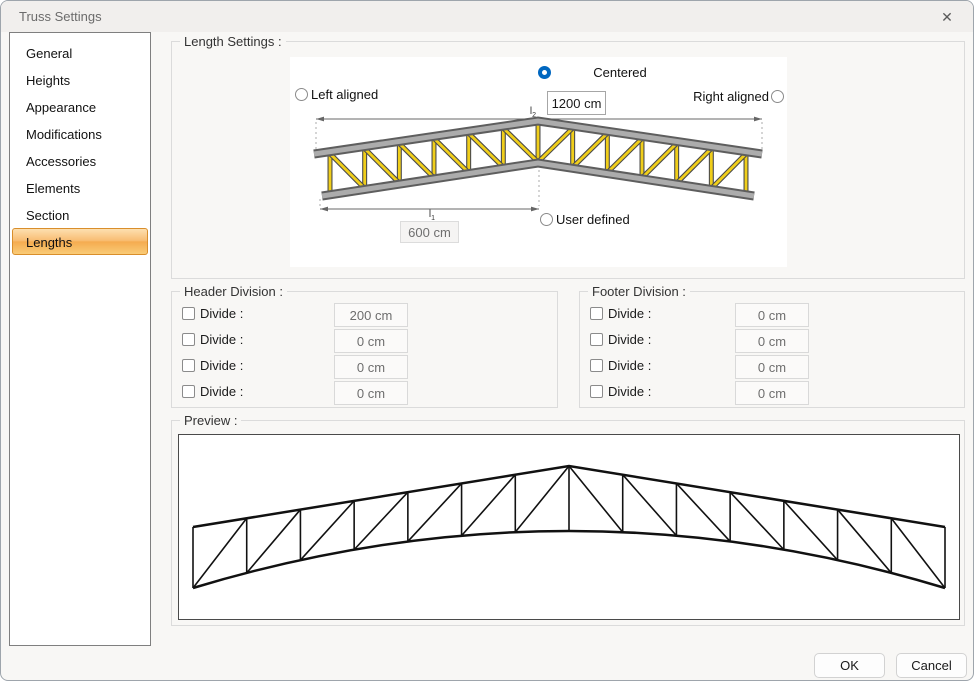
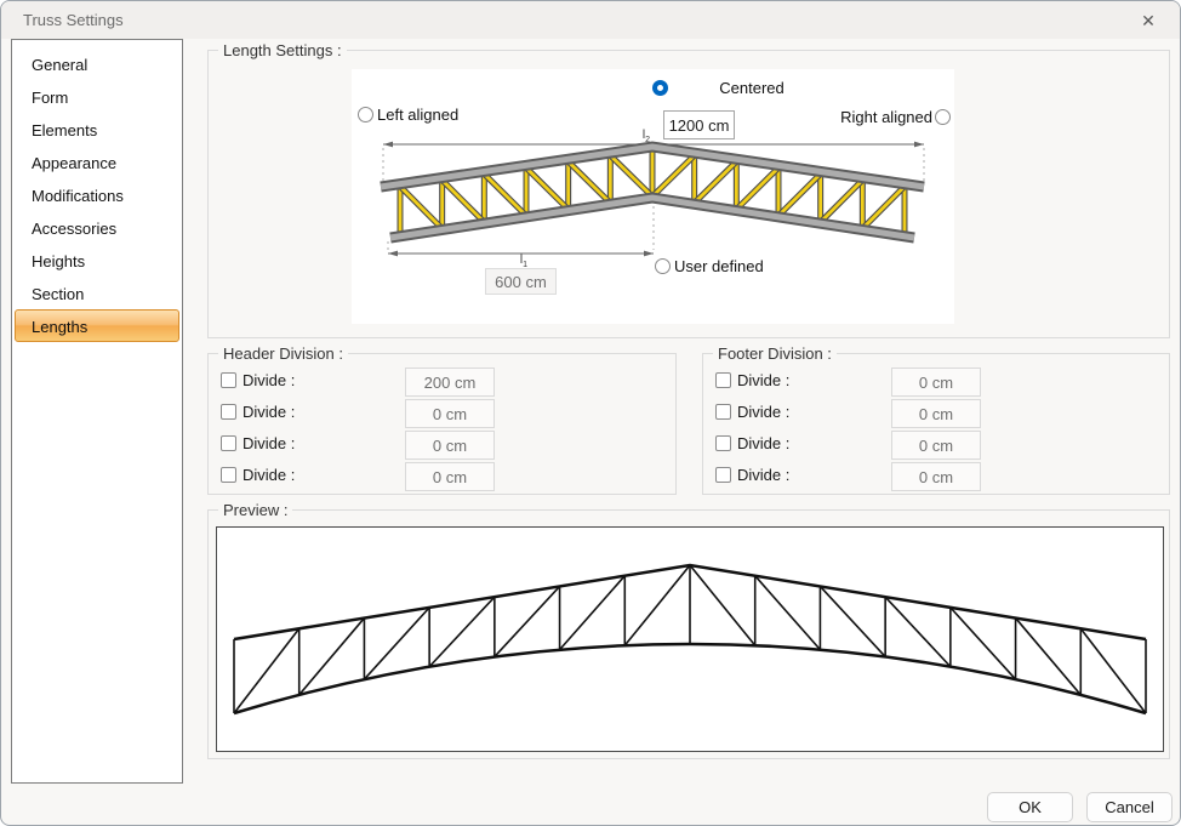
  Truss Settings
  ✕
  General
+ Form
- Heights
+ Elements
  Appearance
  Modifications
  Accessories
- Elements
+ Heights
  Section
  Lengths
  Length Settings :
  Centered
  Left aligned
  Right aligned
  1200 cm
  600 cm
  User defined
  Header Division :
  Divide :
  200 cm
  Divide :
  0 cm
  Divide :
  0 cm
  Divide :
  0 cm
  Footer Division :
  Divide :
  0 cm
  Divide :
  0 cm
  Divide :
  0 cm
  Divide :
  0 cm
  Preview :
  OK
  Cancel
